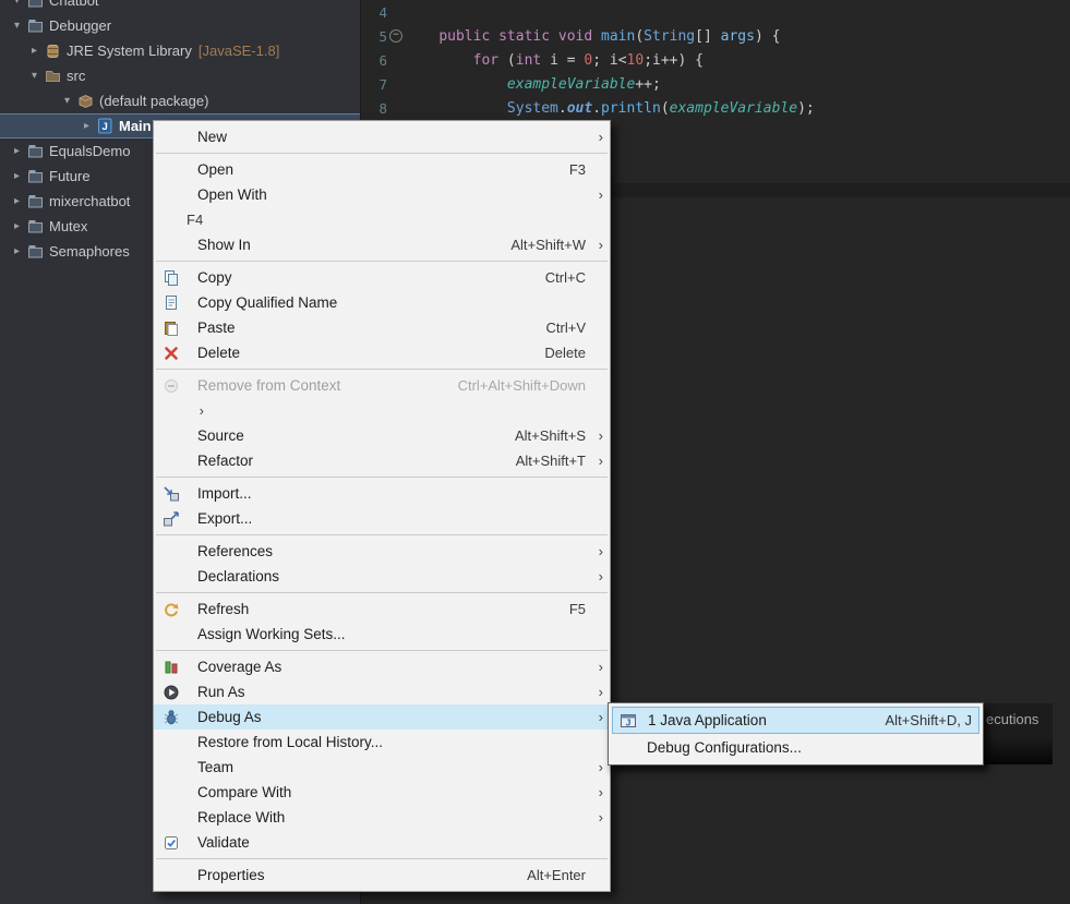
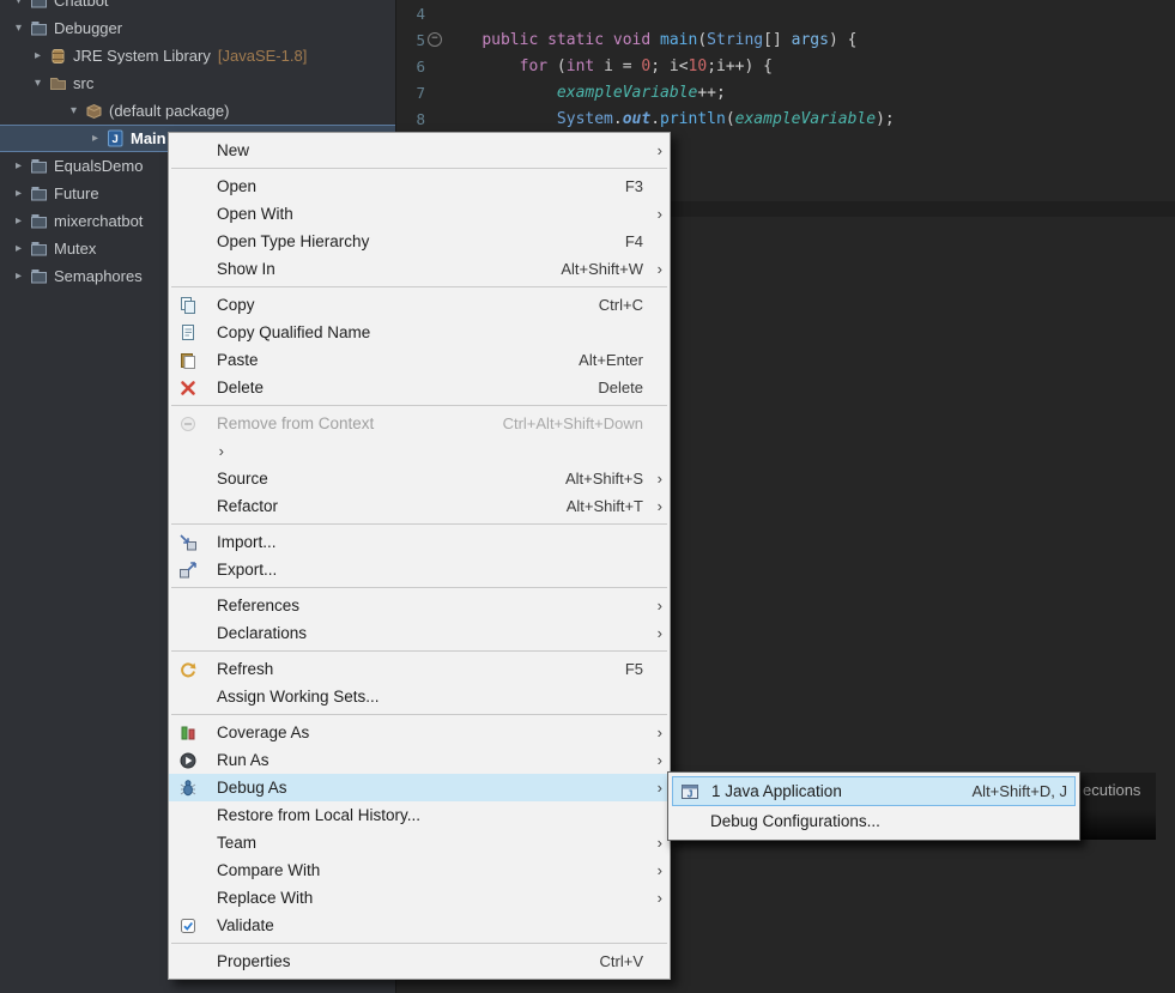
  ▾
  Chatbot
  ▾
  Debugger
  ▸
  JRE System Library
  [JavaSE-1.8]
  ▾
  src
  ▾
  (default package)
  ▸
  J
  Main
  ▸
  EqualsDemo
  ▸
  Future
  ▸
  mixerchatbot
  ▸
  Mutex
  ▸
  Semaphores
  4
  5
  −
  public static void main(String[] args) {
  6
  for (int i = 0; i<10;i++) {
  7
  exampleVariable++;
  8
  System.out.println(exampleVariable);
  ecutions
  New
  ›
  Open
  F3
  Open With
  ›
+ Open Type Hierarchy
  F4
  Show In
  Alt+Shift+W
  ›
  Copy
  Ctrl+C
  Copy Qualified Name
  Paste
- Ctrl+V
+ Alt+Enter
  Delete
  Delete
  Remove from Context
  Ctrl+Alt+Shift+Down
  ›
  Source
  Alt+Shift+S
  ›
  Refactor
  Alt+Shift+T
  ›
  Import...
  Export...
  References
  ›
  Declarations
  ›
  Refresh
  F5
  Assign Working Sets...
  Coverage As
  ›
  Run As
  ›
  Debug As
  ›
  Restore from Local History...
  Team
  ›
  Compare With
  ›
  Replace With
  ›
  Validate
  Properties
- Alt+Enter
+ Ctrl+V
  J
  1 Java Application
  Alt+Shift+D, J
  Debug Configurations...
